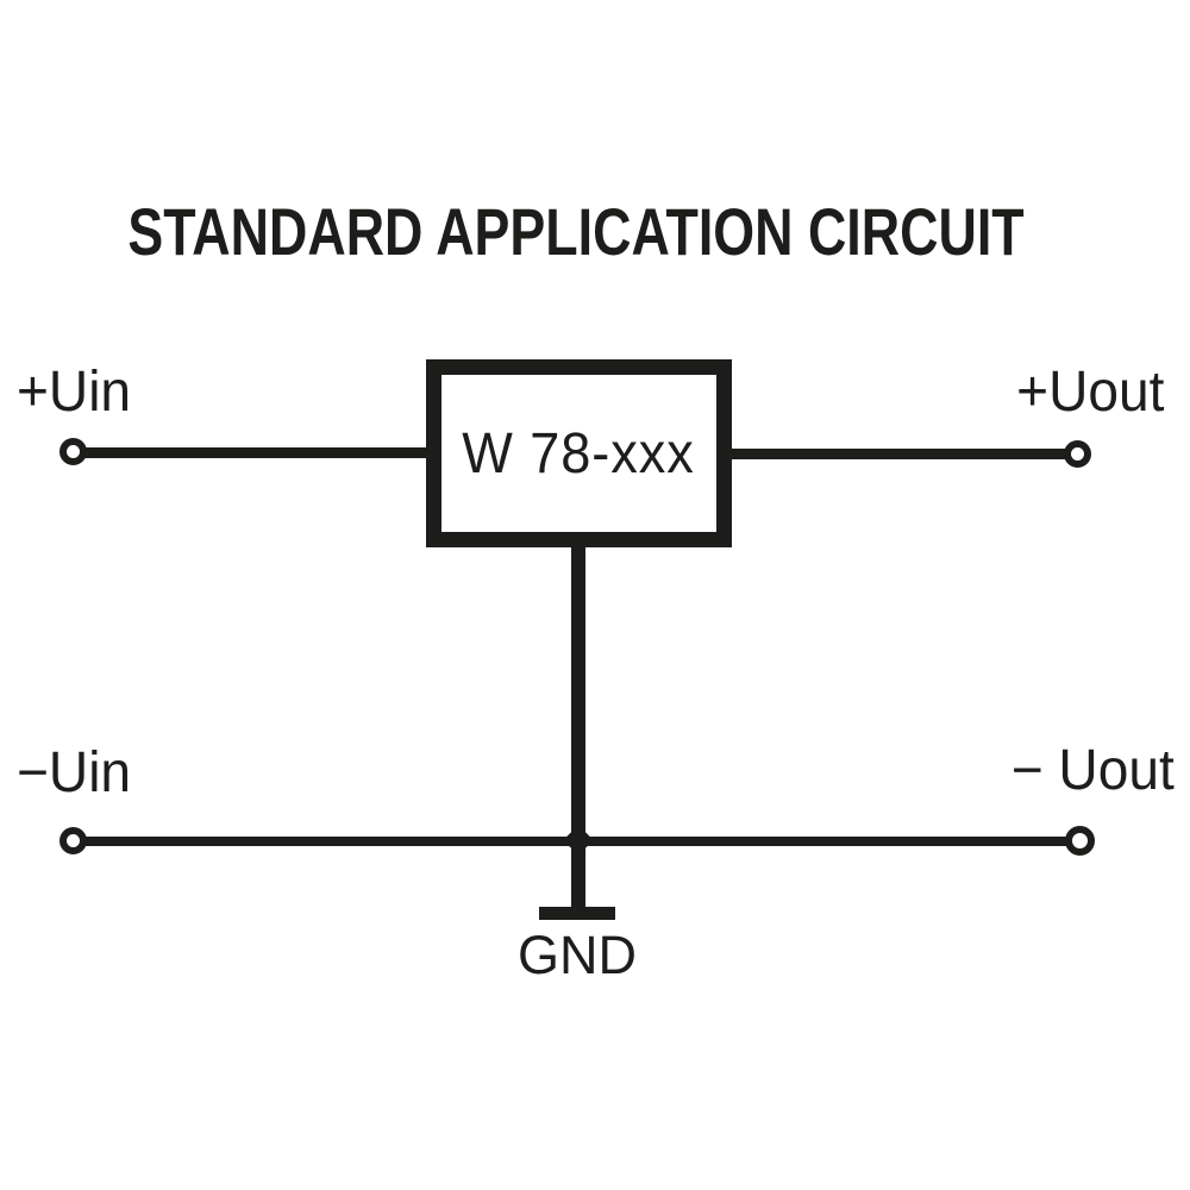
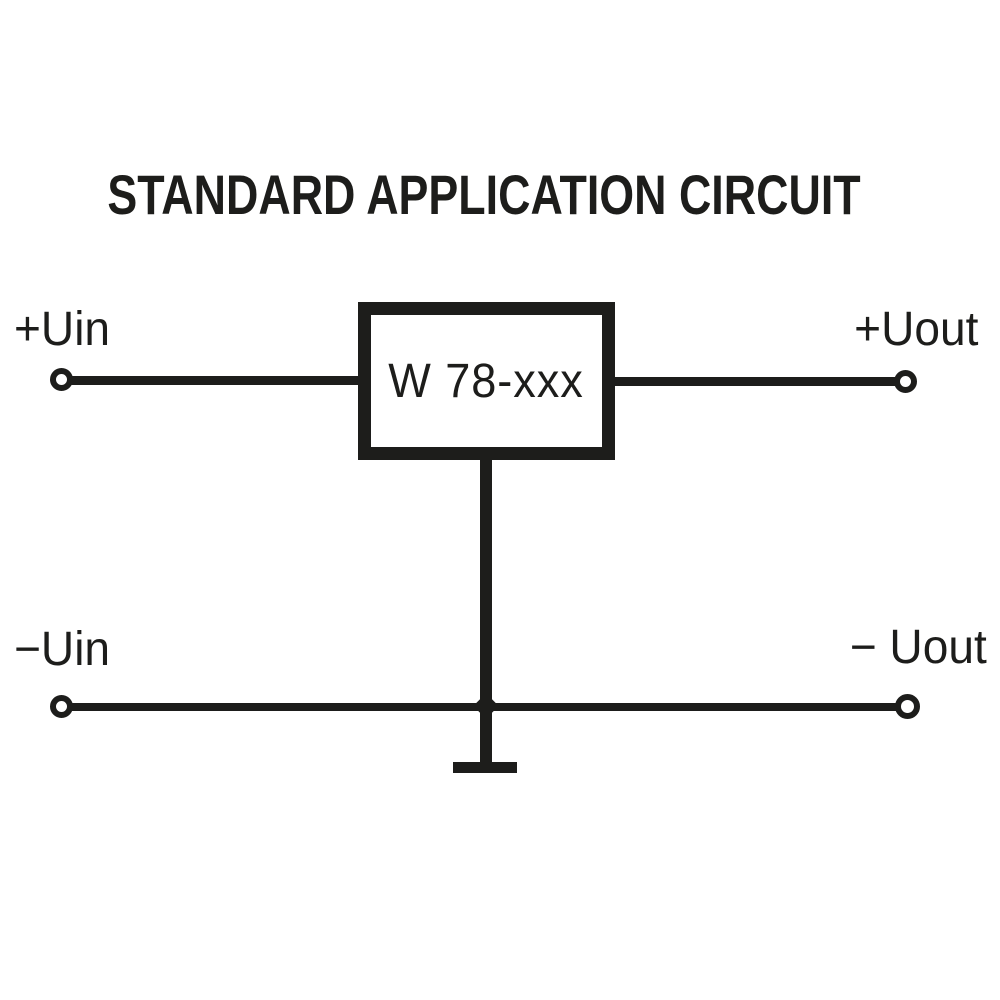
  STANDARD APPLICATION CIRCUIT
  W 78-xxx
  +Uin
  +Uout
  −Uin
  − Uout
- GND
